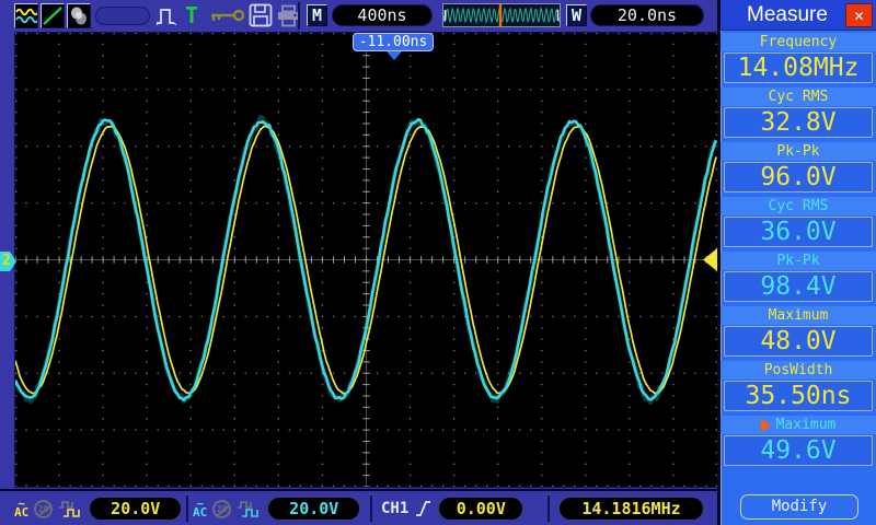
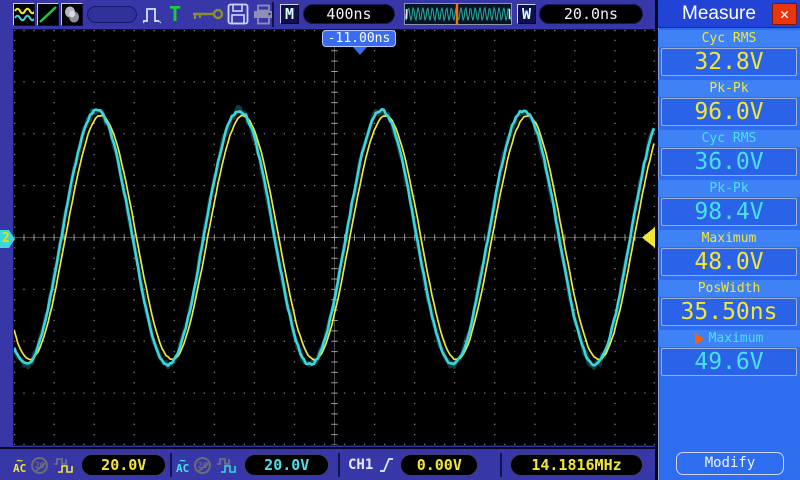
  T
  M
  400ns
  W
  20.0ns
  -11.00ns
  2
  Measure
  ✕
- Frequency
- 14.08MHz
  Cyc RMS
  32.8V
  Pk-Pk
  96.0V
  Cyc RMS
  36.0V
  Pk-Pk
  98.4V
  Maximum
  48.0V
  PosWidth
  35.50ns
  Maximum
  49.6V
  Modify
  ~
  AC
  20
  20.0V
  ~
  AC
  20
  20.0V
  CH1
  0.00V
  14.1816MHz
